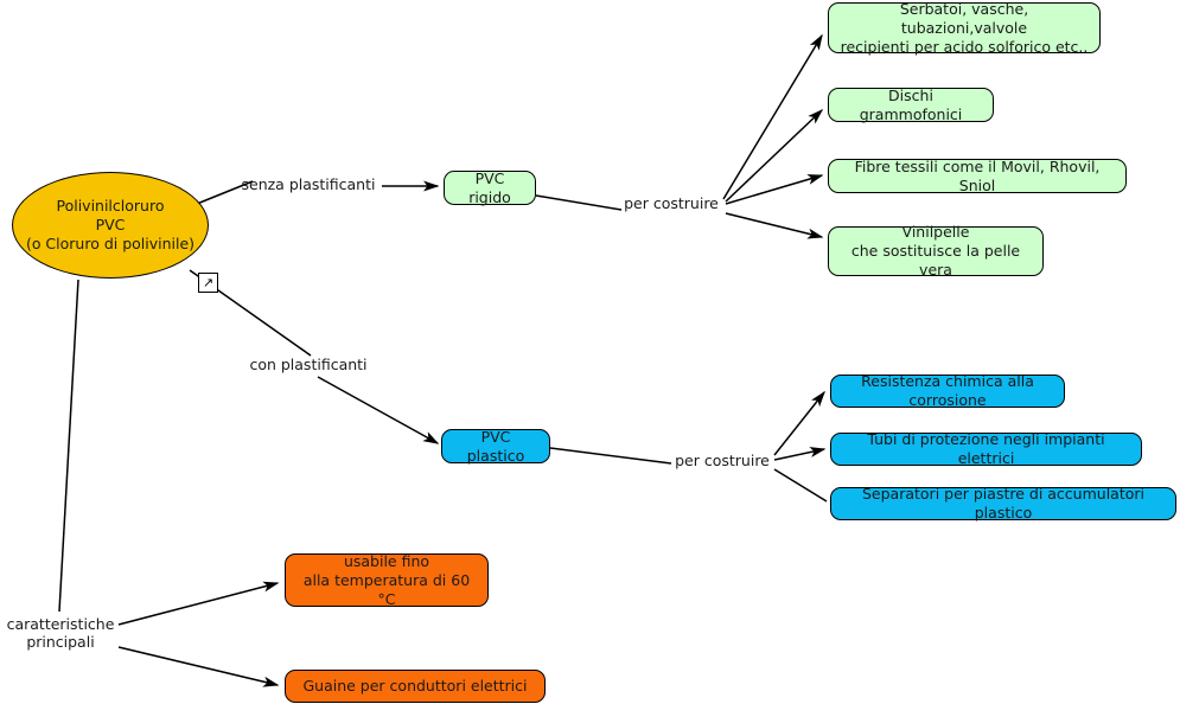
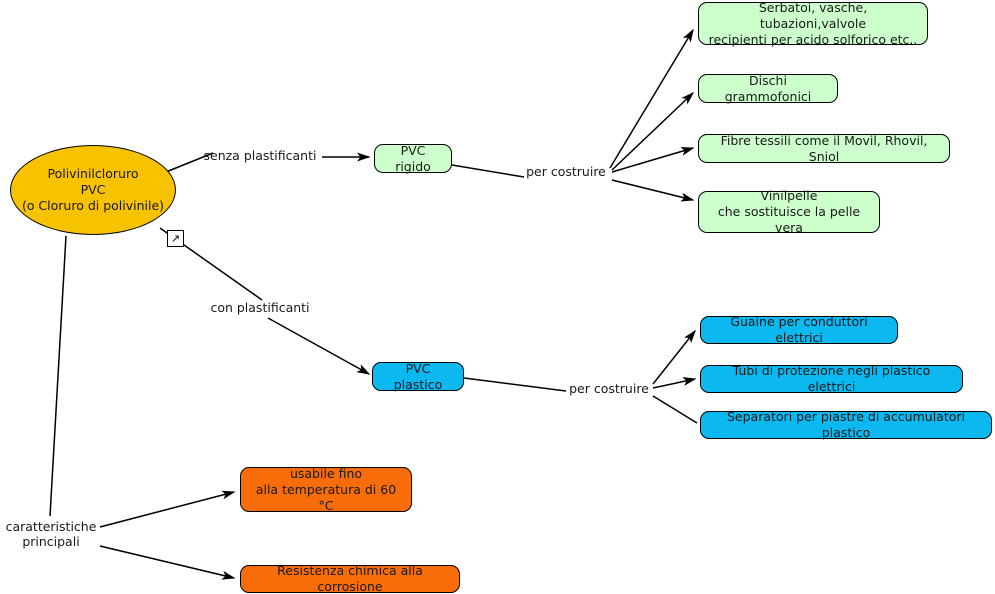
  Polivinilcloruro
  PVC
  (o Cloruro di polivinile)
  ↗
  senza plastificanti
  con plastificanti
  per costruire
  per costruire
  caratteristiche
  principali
  PVC rigido
  PVC plastico
  Serbatoi, vasche, tubazioni,valvole
  recipienti per acido solforico etc..
  Dischi grammofonici
  Fibre tessili come il Movil, Rhovil, Sniol
  Vinilpelle
  che sostituisce la pelle vera
- Resistenza chimica alla corrosione
+ Guaine per conduttori elettrici
- Tubi di protezione negli impianti elettrici
+ Tubi di protezione negli plastico elettrici
  Separatori per piastre di accumulatori plastico
  usabile fino
  alla temperatura di 60 °C
- Guaine per conduttori elettrici
+ Resistenza chimica alla corrosione
